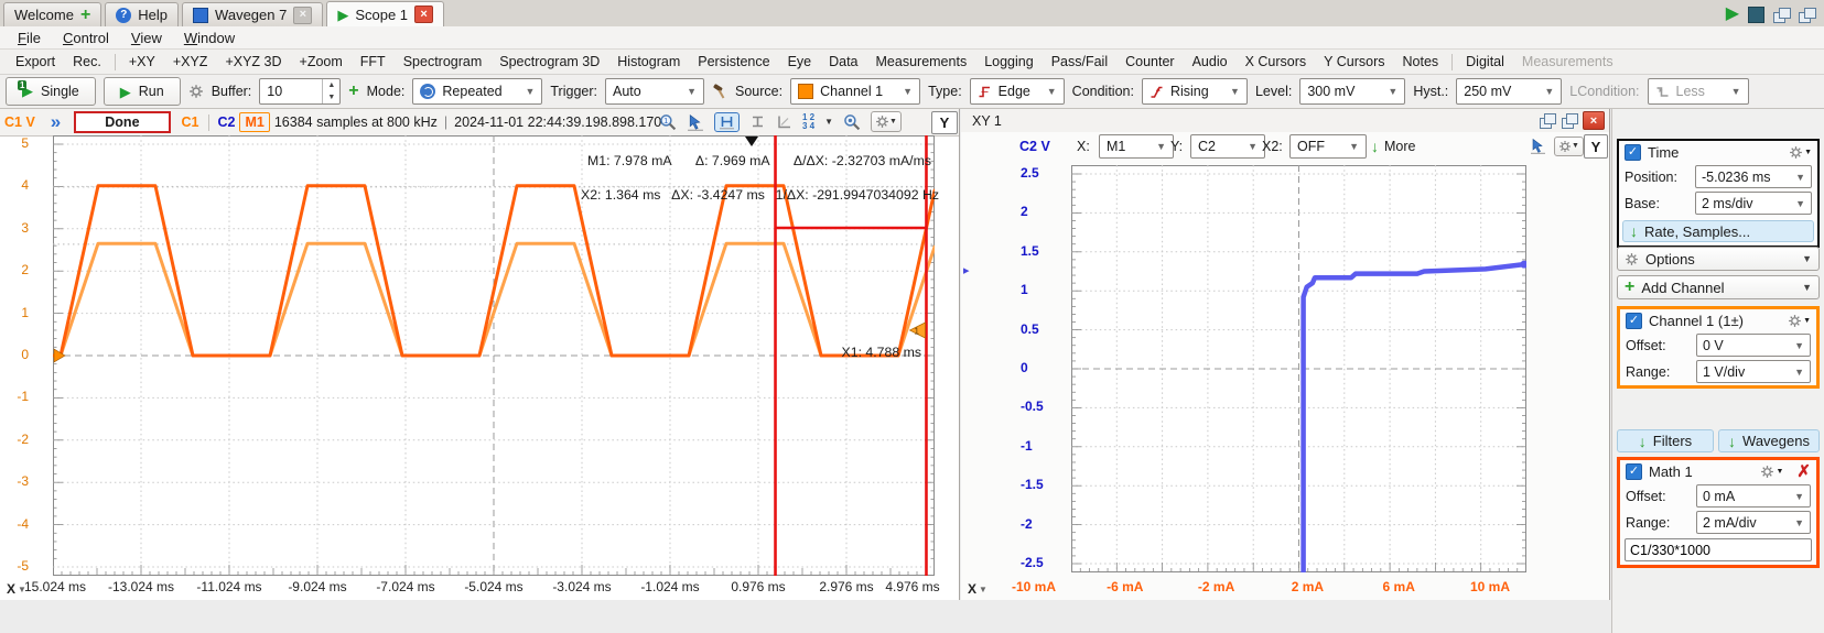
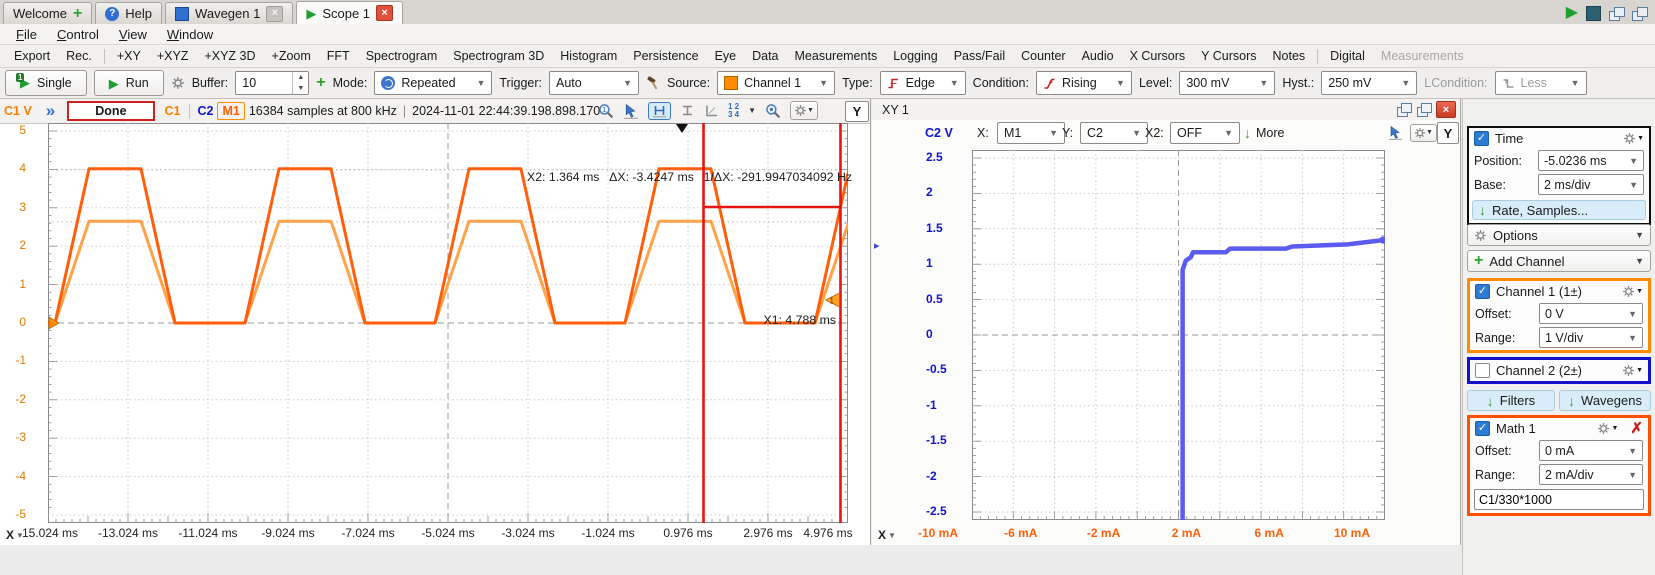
  Welcome
  +
  ?
  Help
- Wavegen 7
+ Wavegen 1
  ×
  ▶
  Scope 1
  ×
  ▶
  File
  Control
  View
  Window
  Export
  Rec.
  +XY
  +XYZ
  +XYZ 3D
  +Zoom
  FFT
  Spectrogram
  Spectrogram 3D
  Histogram
  Persistence
  Eye
  Data
  Measurements
  Logging
  Pass/Fail
  Counter
  Audio
  X Cursors
  Y Cursors
  Notes
  Digital
  Measurements
  ▶
  1
  Single
  ▶
  Run
  Buffer:
  10
  +
  Mode:
  Repeated
  ▼
  Trigger:
  Auto
  ▼
  Source:
  Channel 1
  ▼
  Type:
  Edge
  ▼
  Condition:
  Rising
  ▼
  Level:
  300 mV
  ▼
  Hyst.:
  250 mV
  ▼
  LCondition:
  Less
  ▼
  C1 V
  »
  Done
  C1
  C2
  M1
  16384 samples at 800 kHz
  |
  2024-11-01 22:44:39.198.898.170
  1 2
  3 4
  ▼
  Y
  1
  5
  4
  3
  2
  1
  0
  -1
  -2
  -3
  -4
  -5
  -15.024 ms
  -13.024 ms
  -11.024 ms
  -9.024 ms
  -7.024 ms
  -5.024 ms
  -3.024 ms
  -1.024 ms
  0.976 ms
  2.976 ms
  4.976 ms
- M1: 7.978 mA
- Δ: 7.969 mA
- Δ/ΔX: -2.32703 mA/ms
  X2: 1.364 ms
  ΔX: -3.4247 ms
  1/ΔX: -291.9947034092 Hz
  X1: 4.788 ms
  X
  ▼
  XY 1
  ×
  C2 V
  X:
  M1
  ▼
  Y:
  C2
  ▼
  X2:
  OFF
  ▼
  ↓
  More
  Y
  2.5
  2
  1.5
  1
  0.5
  0
  -0.5
  -1
  -1.5
  -2
  -2.5
  -10 mA
  -6 mA
  -2 mA
  2 mA
  6 mA
  10 mA
  ▸
  X
  ▼
  ✓
  Time
  Position:
  -5.0236 ms
  ▼
  Base:
  2 ms/div
  ▼
  ↓
  Rate, Samples...
  Options
  ▼
  +
  Add Channel
  ▼
  ✓
  Channel 1 (1±)
  Offset:
  0 V
  ▼
  Range:
  1 V/div
  ▼
+ Channel 2 (2±)
  ↓
  Filters
  ↓
  Wavegens
  ✓
  Math 1
  ✗
  Offset:
  0 mA
  ▼
  Range:
  2 mA/div
  ▼
  C1/330*1000
